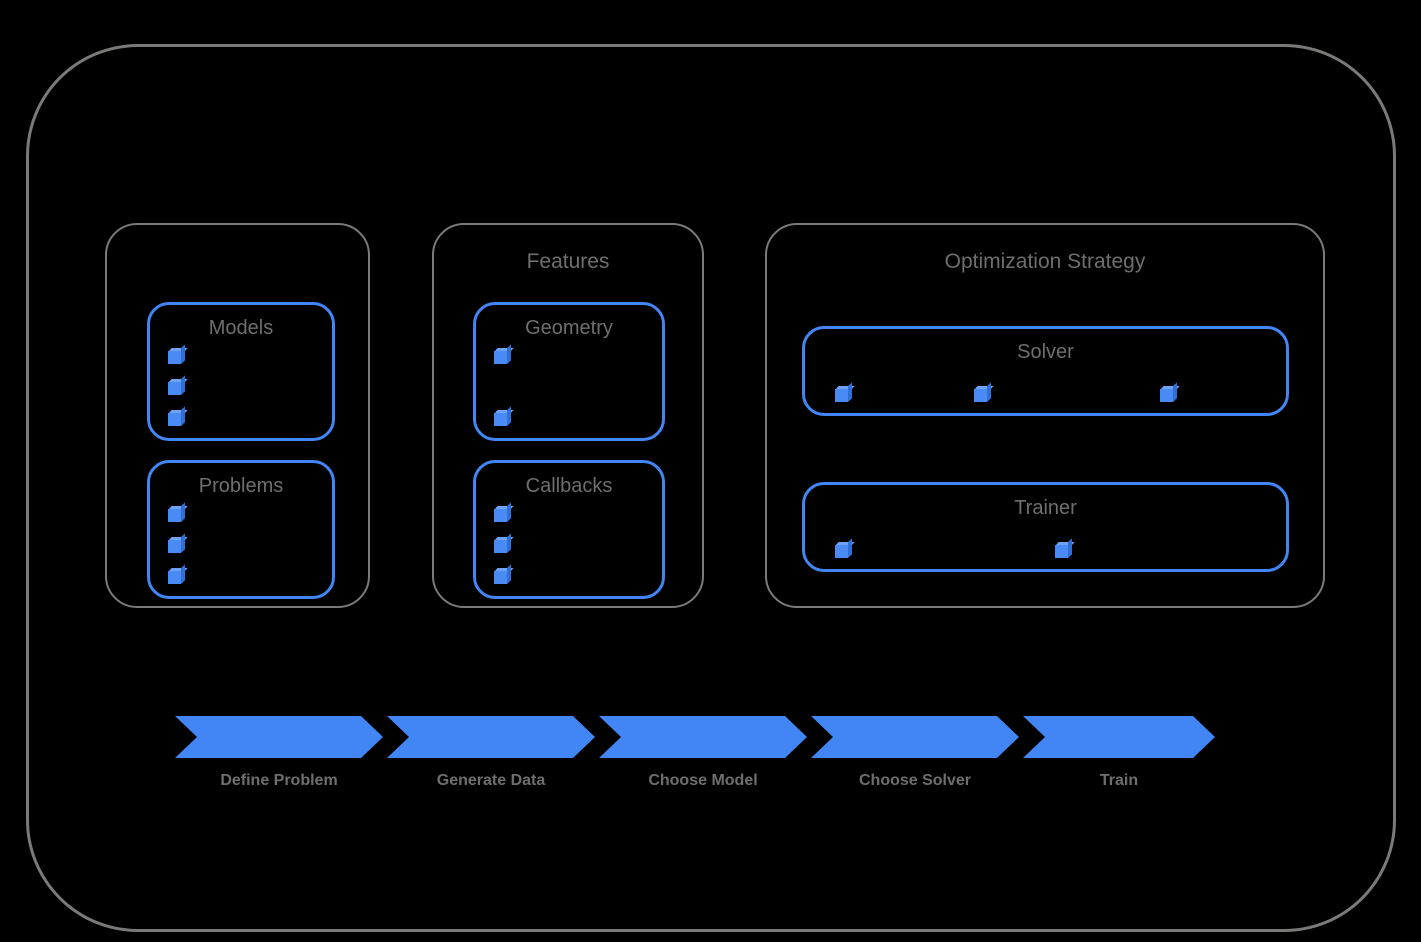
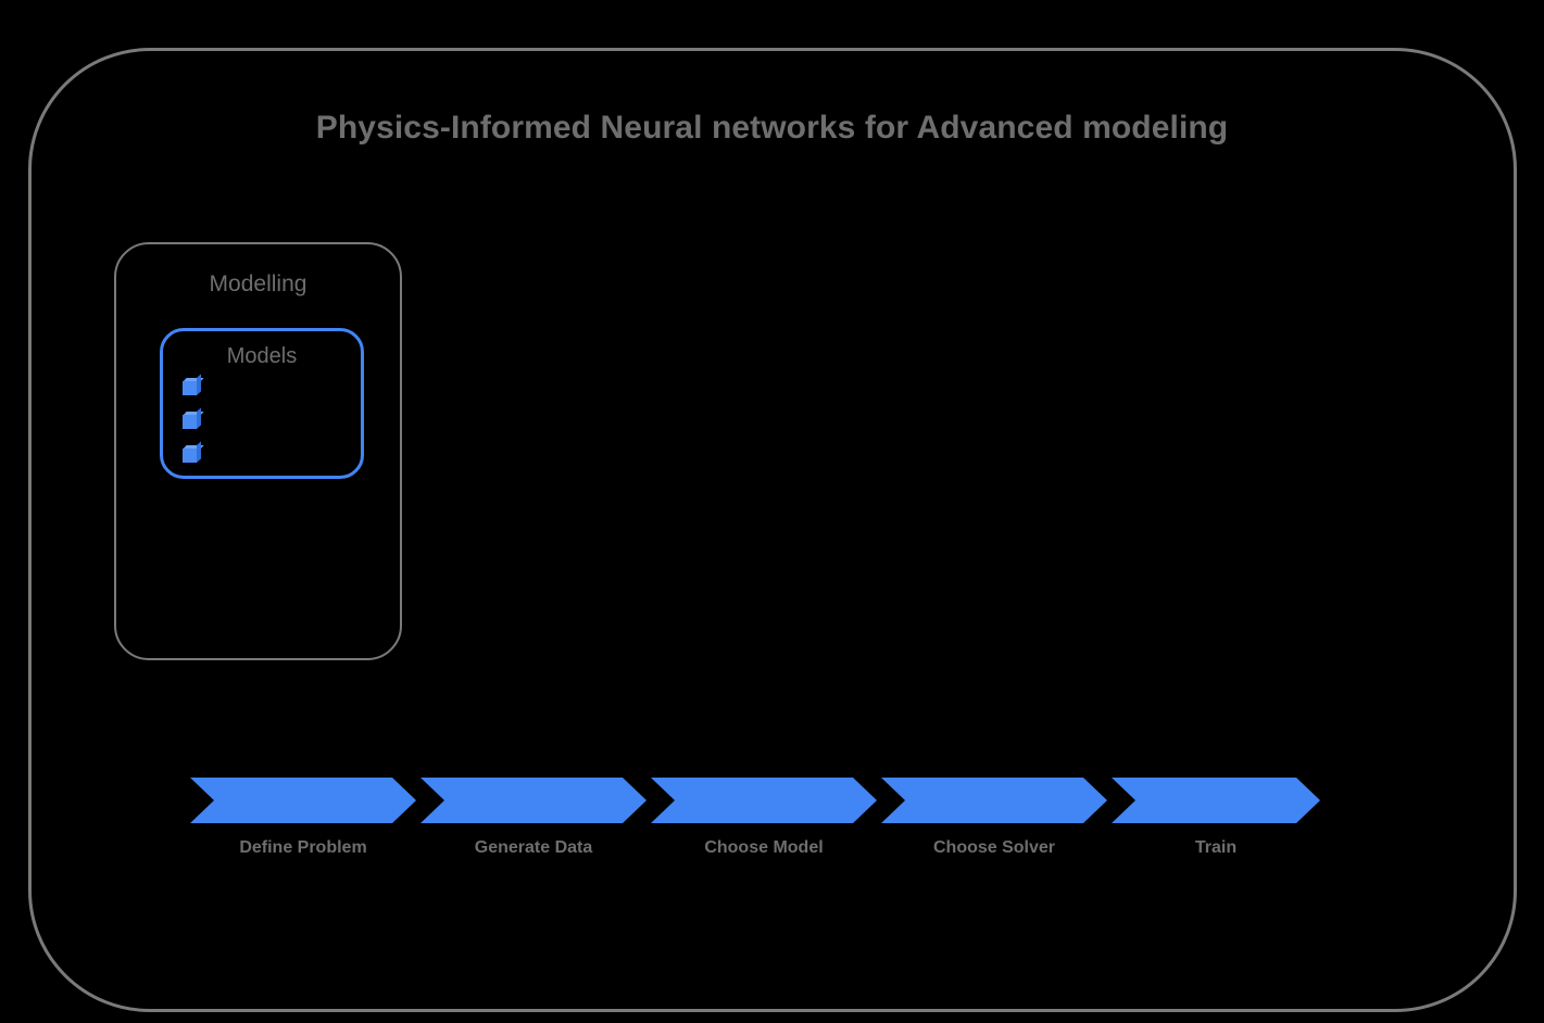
+ Physics-Informed Neural networks for Advanced modeling
+ Modelling
  Models
- Problems
- Features
- Geometry
- Callbacks
- Optimization Strategy
- Solver
- Trainer
  Define Problem
  Generate Data
  Choose Model
  Choose Solver
  Train
